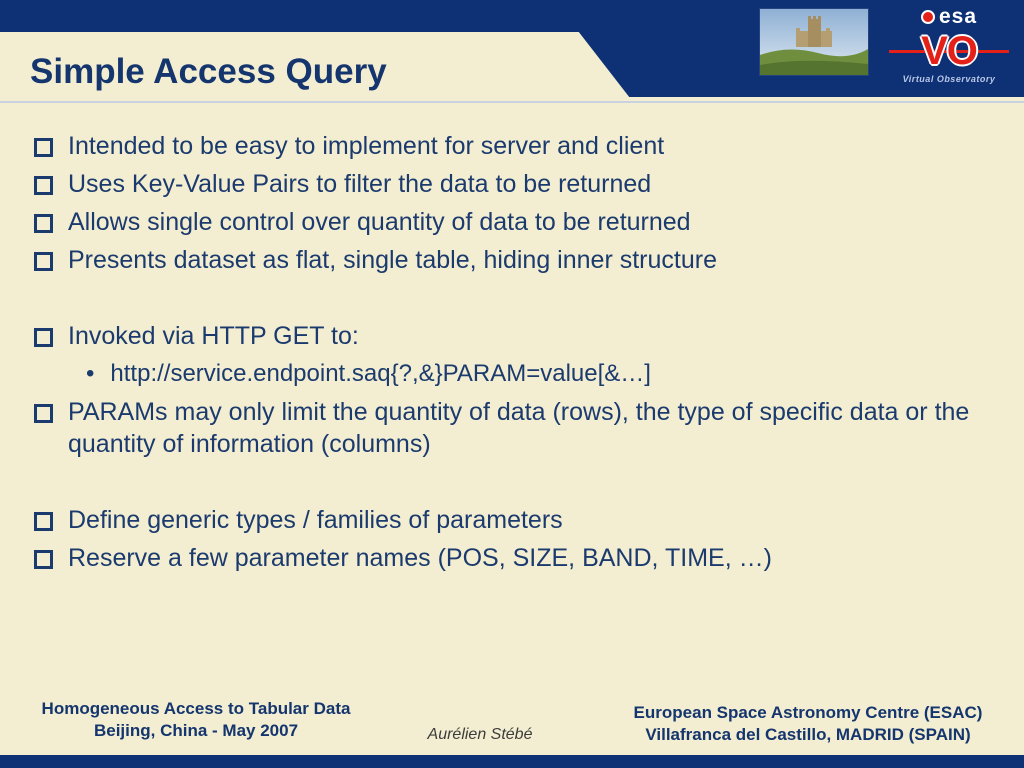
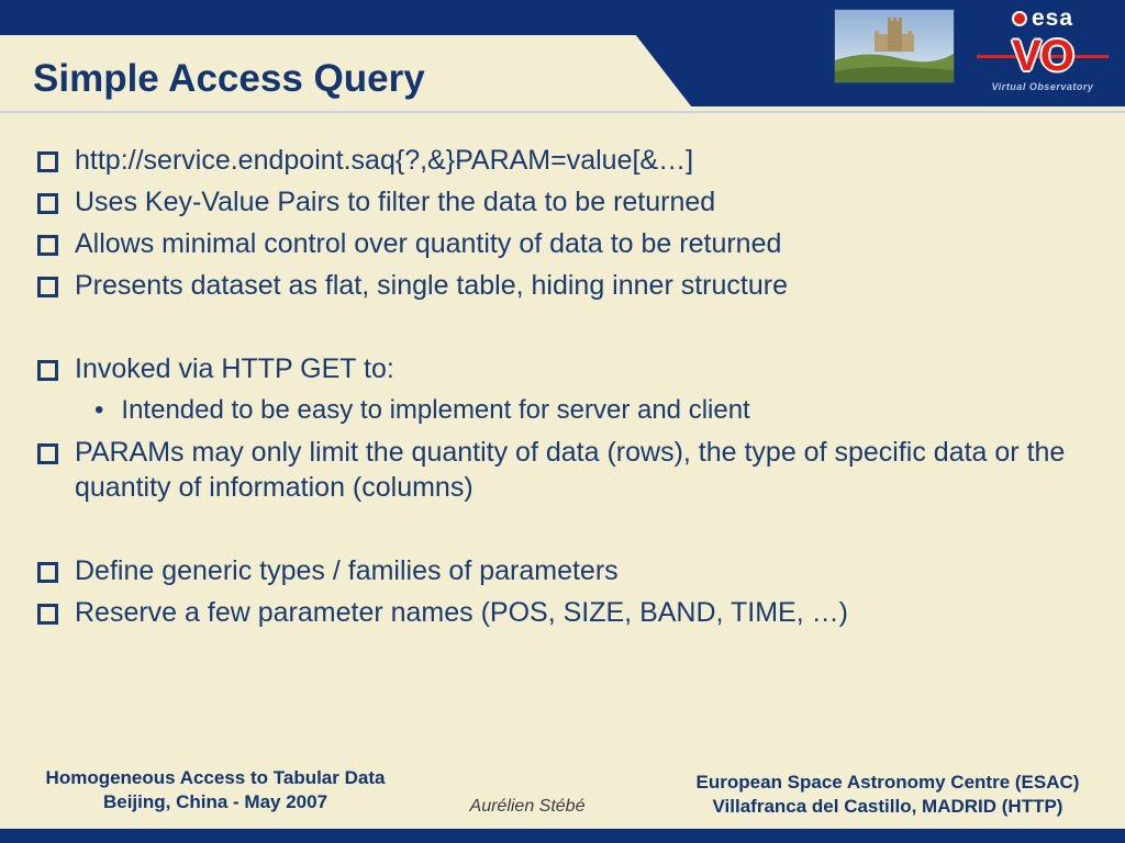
  esa
  VO
  Virtual Observatory
  Simple Access Query
- Intended to be easy to implement for server and client
+ http://service.endpoint.saq{?,&}PARAM=value[&…]
  Uses Key-Value Pairs to filter the data to be returned
- Allows single control over quantity of data to be returned
+ Allows minimal control over quantity of data to be returned
  Presents dataset as flat, single table, hiding inner structure
  Invoked via HTTP GET to:
  •
- http://service.endpoint.saq{?,&}PARAM=value[&…]
+ Intended to be easy to implement for server and client
  PARAMs may only limit the quantity of data (rows), the type of specific data or the quantity of information (columns)
  Define generic types / families of parameters
  Reserve a few parameter names (POS, SIZE, BAND, TIME, …)
  Homogeneous Access to Tabular Data
  Beijing, China - May 2007
  Aurélien Stébé
  European Space Astronomy Centre (ESAC)
- Villafranca del Castillo, MADRID (SPAIN)
+ Villafranca del Castillo, MADRID (HTTP)
